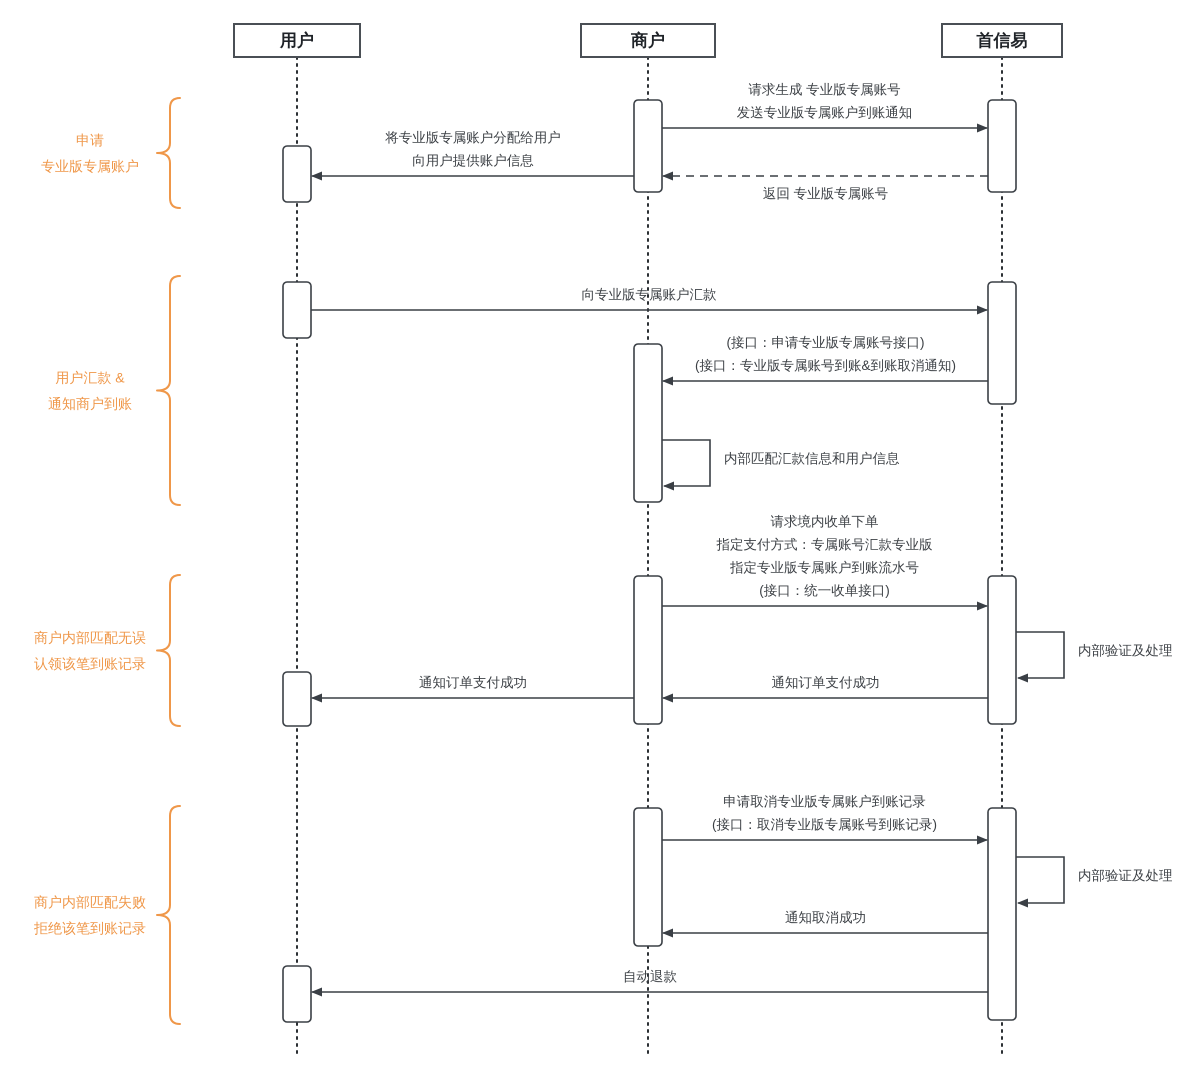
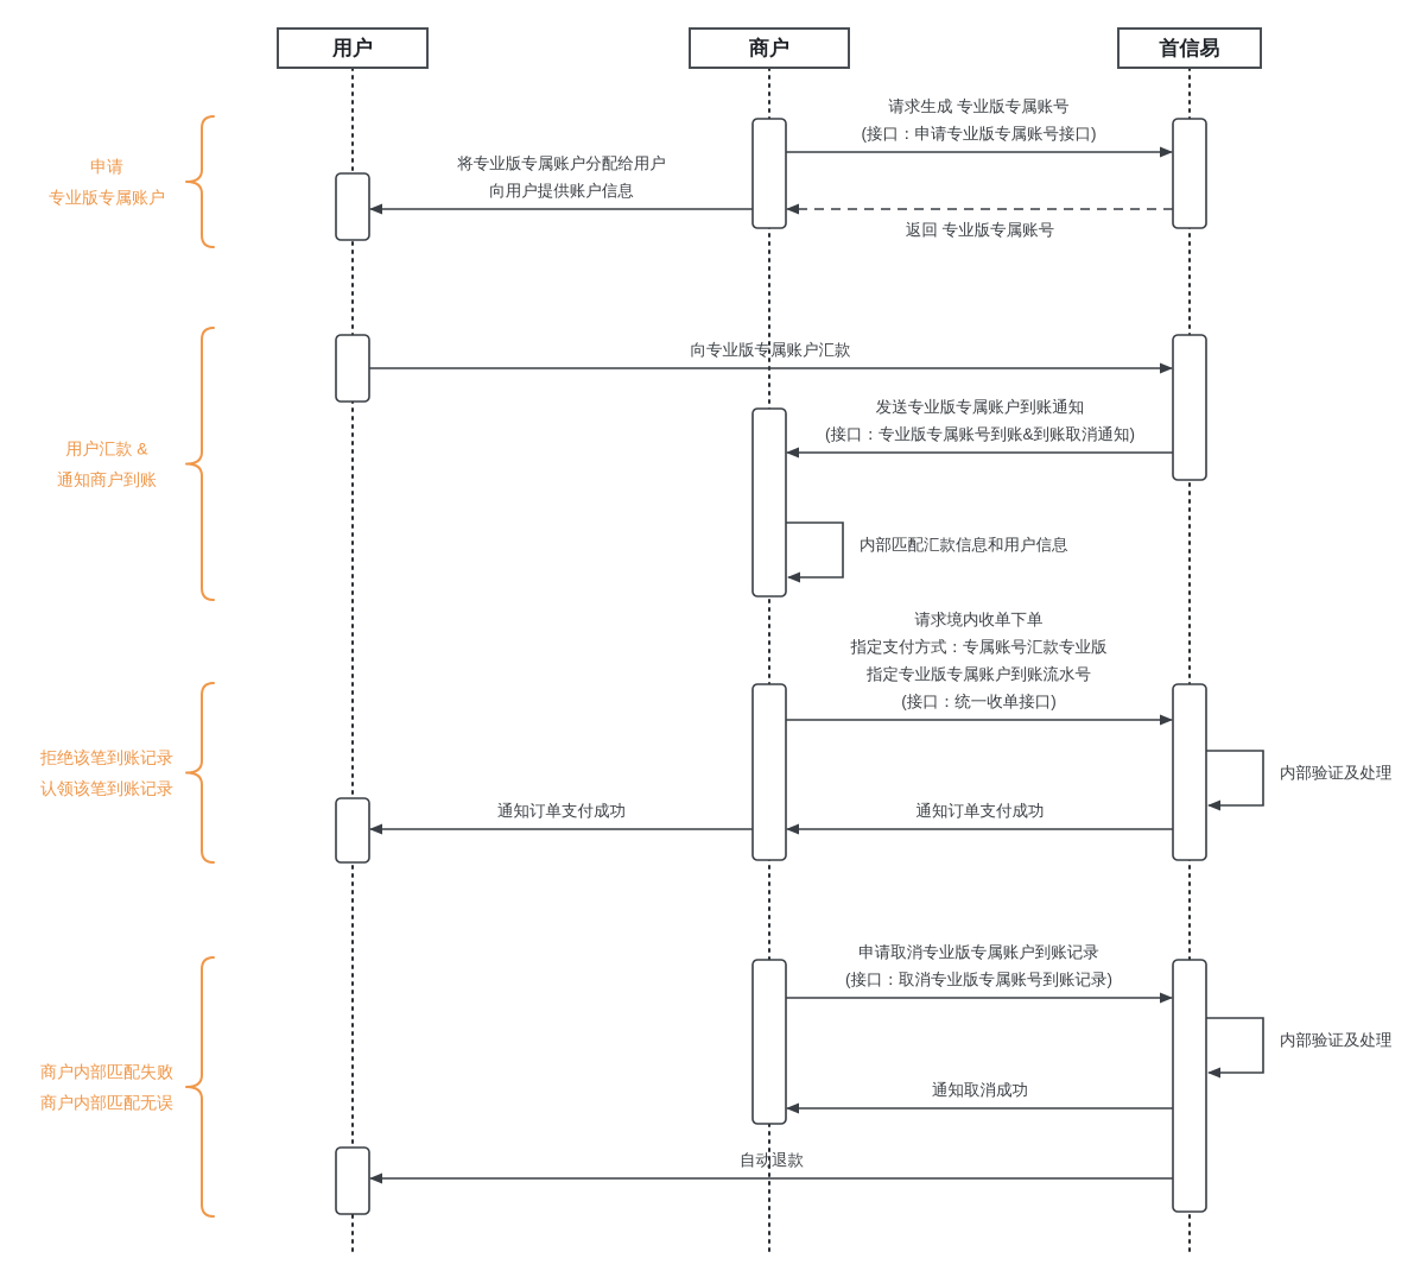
  申请
  专业版专属账户
  用户汇款 &
  通知商户到账
- 商户内部匹配无误
+ 拒绝该笔到账记录
  认领该笔到账记录
  商户内部匹配失败
- 拒绝该笔到账记录
+ 商户内部匹配无误
  请求生成 专业版专属账号
- 发送专业版专属账户到账通知
+ (接口：申请专业版专属账号接口)
  返回 专业版专属账号
  将专业版专属账户分配给用户
  向用户提供账户信息
  向专业版专属账户汇款
- (接口：申请专业版专属账号接口)
+ 发送专业版专属账户到账通知
  (接口：专业版专属账号到账&到账取消通知)
  内部匹配汇款信息和用户信息
  请求境内收单下单
  指定支付方式：专属账号汇款专业版
  指定专业版专属账户到账流水号
  (接口：统一收单接口)
  内部验证及处理
  通知订单支付成功
  通知订单支付成功
  申请取消专业版专属账户到账记录
  (接口：取消专业版专属账号到账记录)
  内部验证及处理
  通知取消成功
  自动退款
  用户
  商户
  首信易
